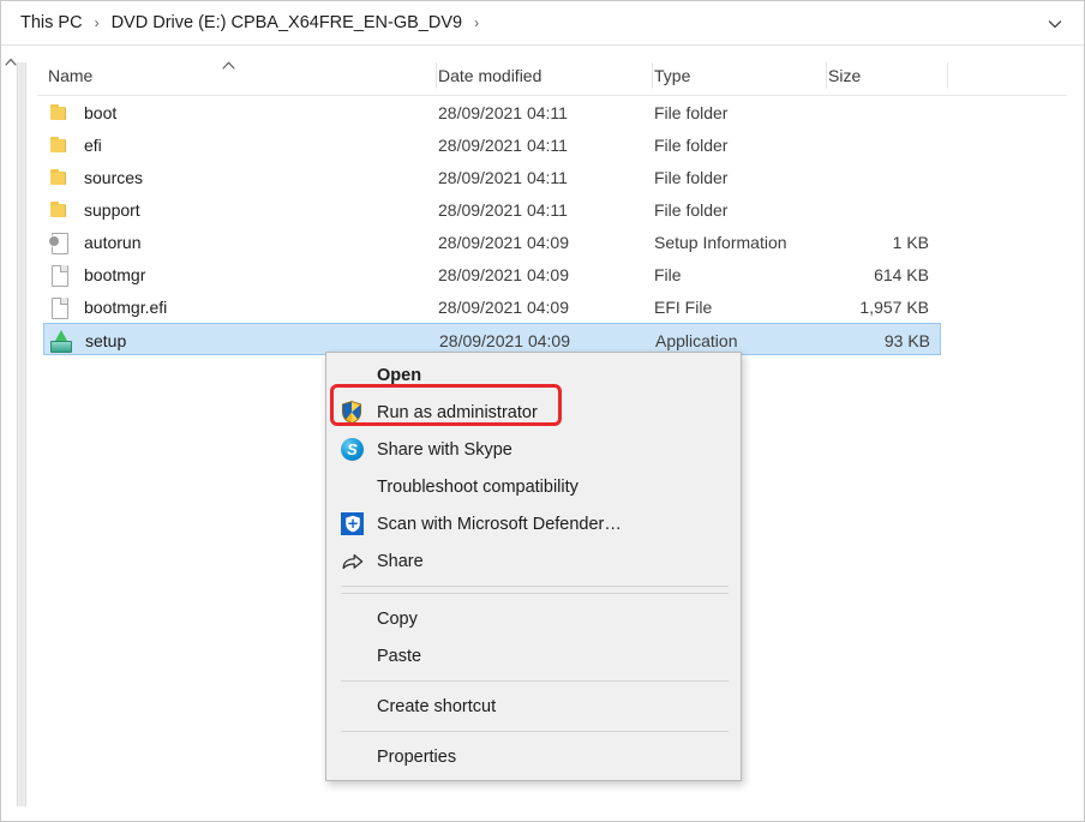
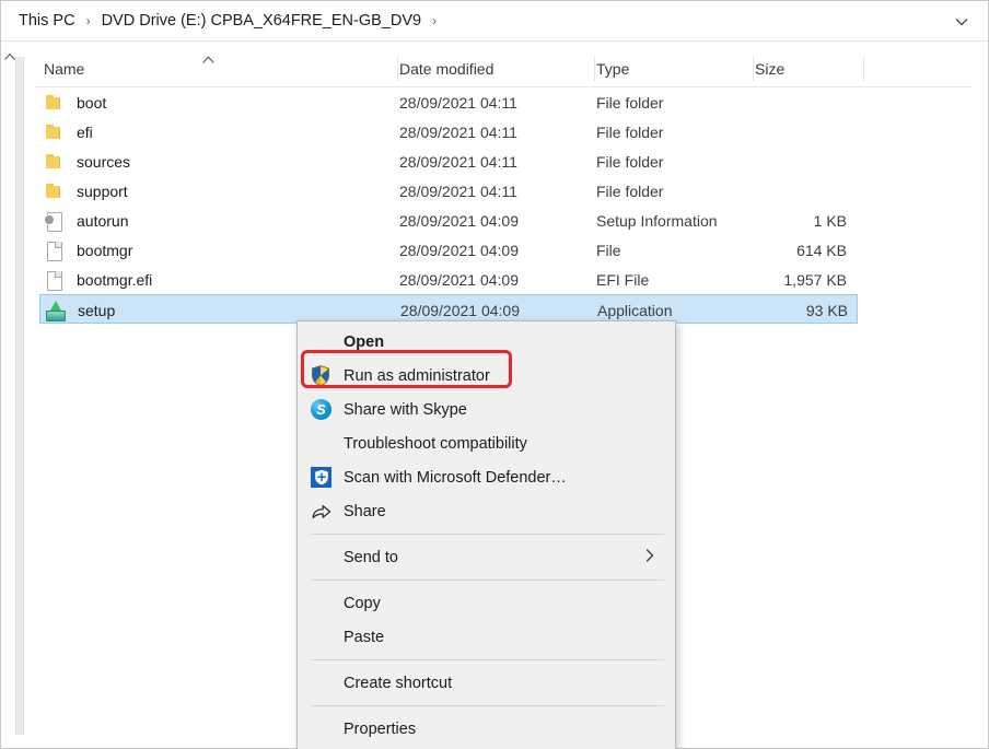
  This PC
  ›
  DVD Drive (E:) CPBA_X64FRE_EN-GB_DV9
  ›
  Name
  Date modified
  Type
  Size
  boot
  28/09/2021 04:11
  File folder
  efi
  28/09/2021 04:11
  File folder
  sources
  28/09/2021 04:11
  File folder
  support
  28/09/2021 04:11
  File folder
  autorun
  28/09/2021 04:09
  Setup Information
  1 KB
  bootmgr
  28/09/2021 04:09
  File
  614 KB
  bootmgr.efi
  28/09/2021 04:09
  EFI File
  1,957 KB
  setup
  28/09/2021 04:09
  Application
  93 KB
  Open
  Run as administrator
  S
  Share with Skype
  Troubleshoot compatibility
  Scan with Microsoft Defender…
  Share
+ Send to
  Copy
  Paste
  Create shortcut
  Properties
